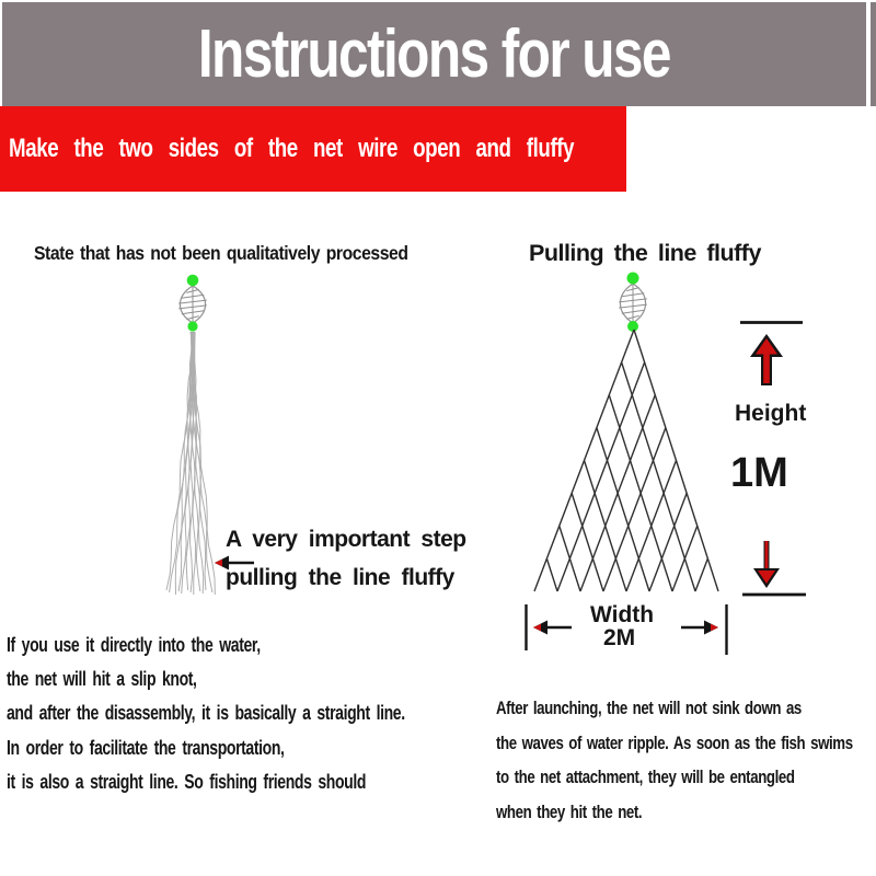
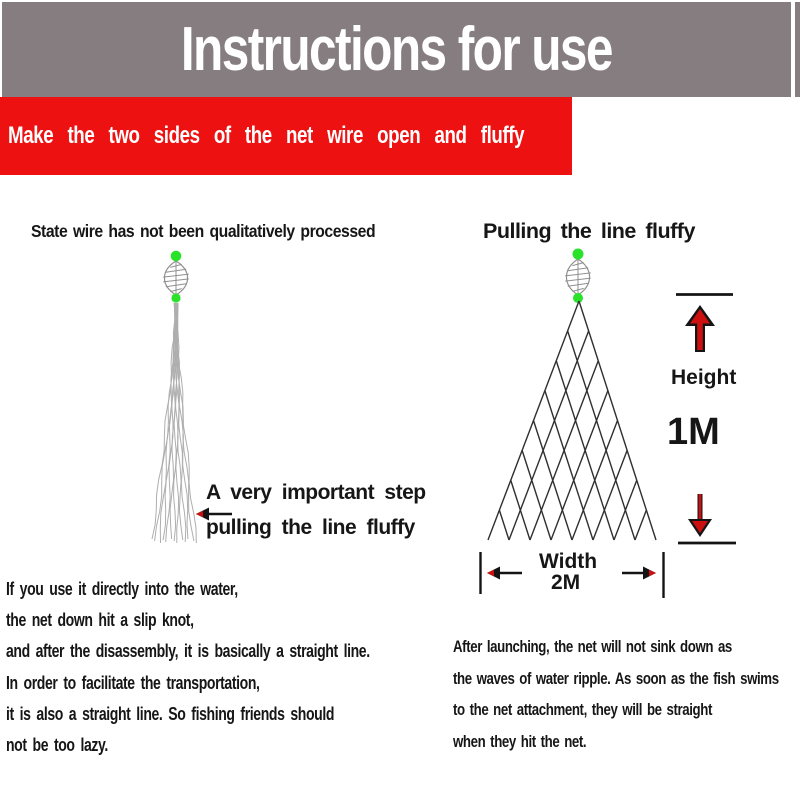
  Instructions for use
  Make the two sides of the net wire open and fluffy
- State that has not been qualitatively processed
+ State wire has not been qualitatively processed
  A very important step
  pulling the line fluffy
  Pulling the line fluffy
  Height
  1M
  Width
  2M
  If you use it directly into the water,
- the net will hit a slip knot,
+ the net down hit a slip knot,
  and after the disassembly, it is basically a straight line.
  In order to facilitate the transportation,
  it is also a straight line. So fishing friends should
+ not be too lazy.
  After launching, the net will not sink down as
  the waves of water ripple. As soon as the fish swims
- to the net attachment, they will be entangled
+ to the net attachment, they will be straight
  when they hit the net.
